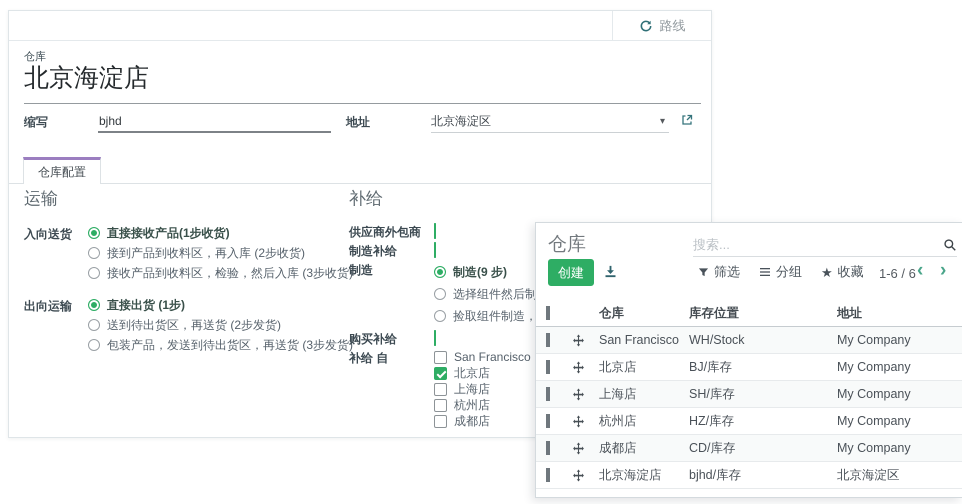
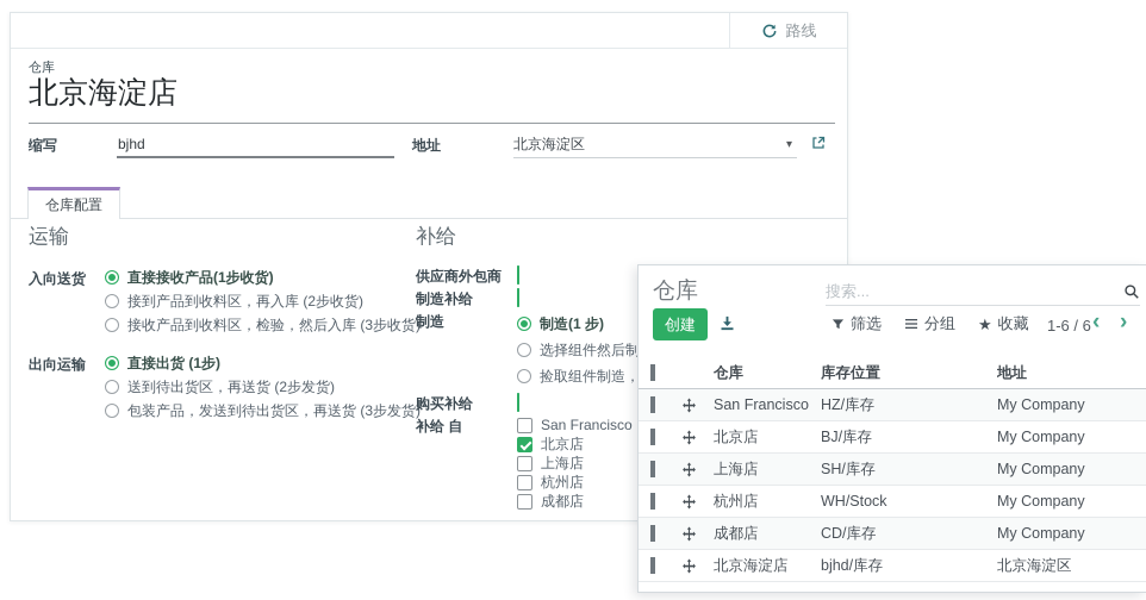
  路线
  仓库
  北京海淀店
  缩写
  bjhd
  地址
  北京海淀区
  ▾
  仓库配置
  运输
  入向送货
  直接接收产品(1步收货)
  接到产品到收料区，再入库 (2步收货)
  接收产品到收料区，检验，然后入库 (3步收货)
  出向运输
  直接出货 (1步)
  送到待出货区，再送货 (2步发货)
  包装产品，发送到待出货区，再送货 (3步发货)
  补给
  供应商外包商
  制造补给
  制造
- 制造(9 步)
+ 制造(1 步)
  购买补给
  补给 自
  San Francisco
  北京店
  上海店
  杭州店
  成都店
  仓库
  搜索...
  创建
  筛选
  分组
  ★
  收藏
  1-6 / 6
  ‹
  ›
  仓库
  库存位置
  地址
  San Francisco
- WH/Stock
+ HZ/库存
  My Company
  北京店
  BJ/库存
  My Company
  上海店
  SH/库存
  My Company
  杭州店
- HZ/库存
+ WH/Stock
  My Company
  成都店
  CD/库存
  My Company
  北京海淀店
  bjhd/库存
  北京海淀区
